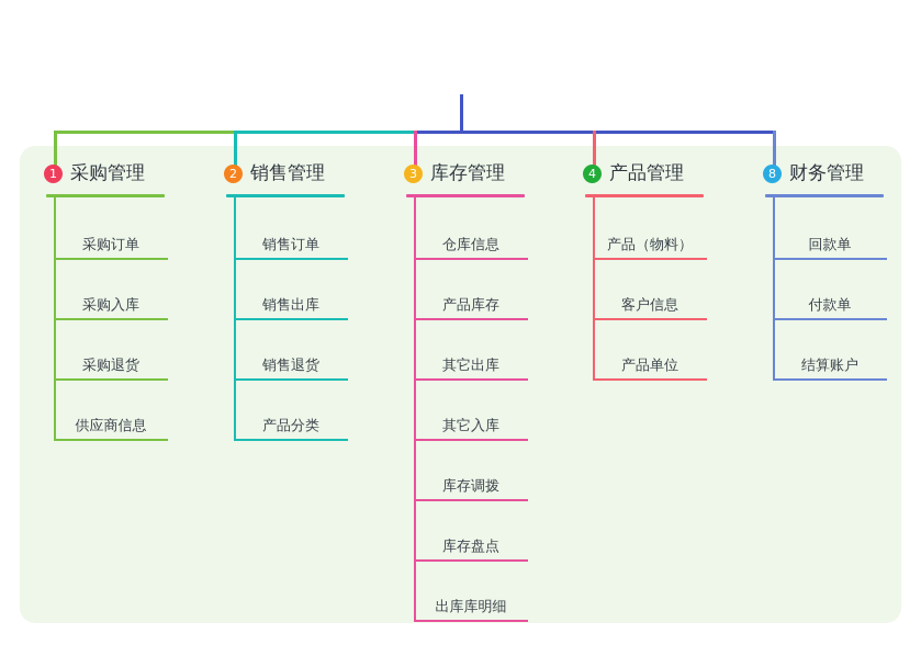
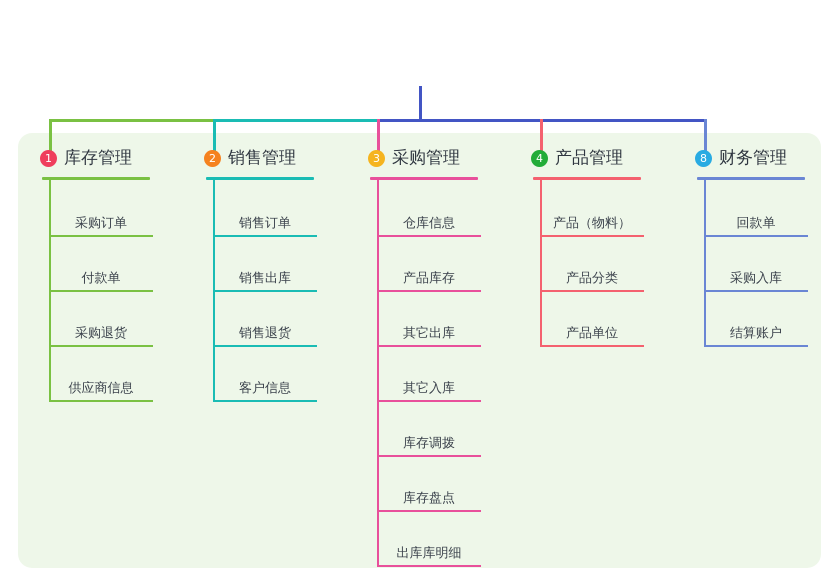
  1
- 采购管理
+ 库存管理
  采购订单
- 采购入库
+ 付款单
  采购退货
  供应商信息
  2
  销售管理
  销售订单
  销售出库
  销售退货
- 产品分类
+ 客户信息
  3
- 库存管理
+ 采购管理
  仓库信息
  产品库存
  其它出库
  其它入库
  库存调拨
  库存盘点
  出库库明细
  4
  产品管理
  产品（物料）
- 客户信息
+ 产品分类
  产品单位
  8
  财务管理
  回款单
- 付款单
+ 采购入库
  结算账户
